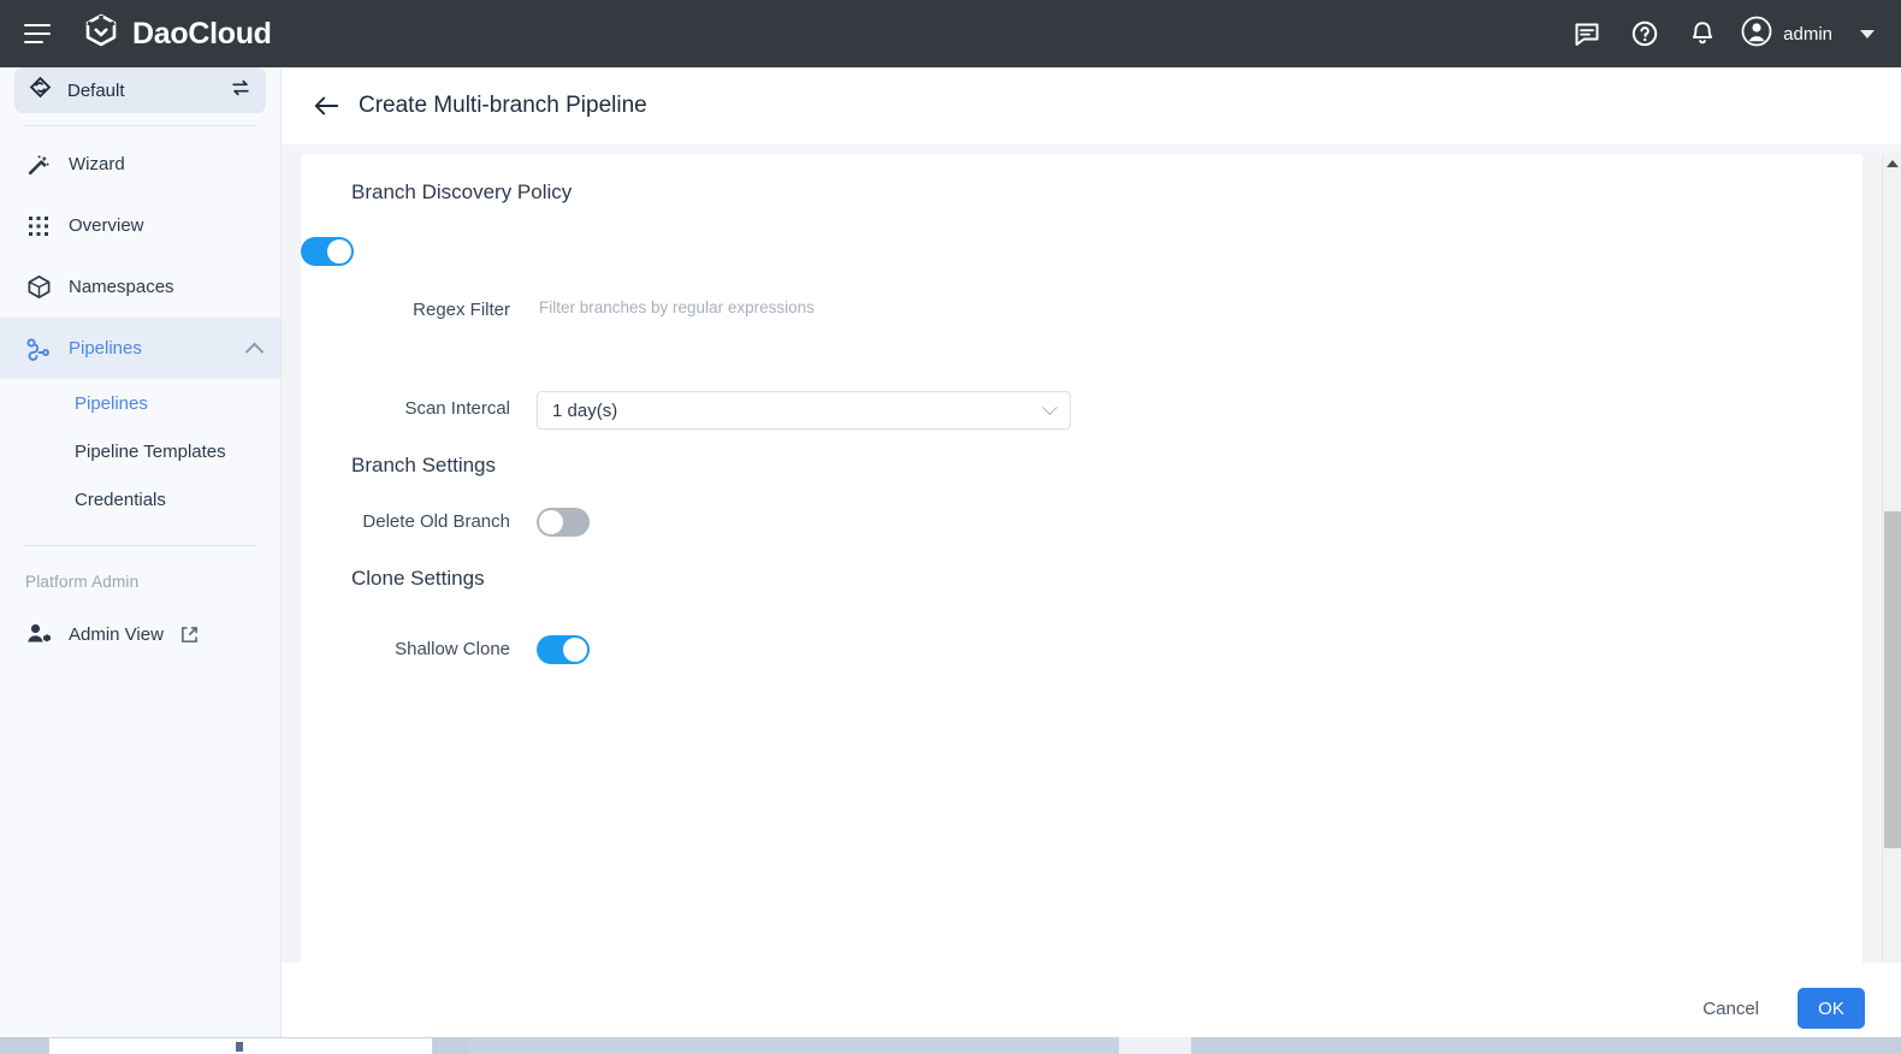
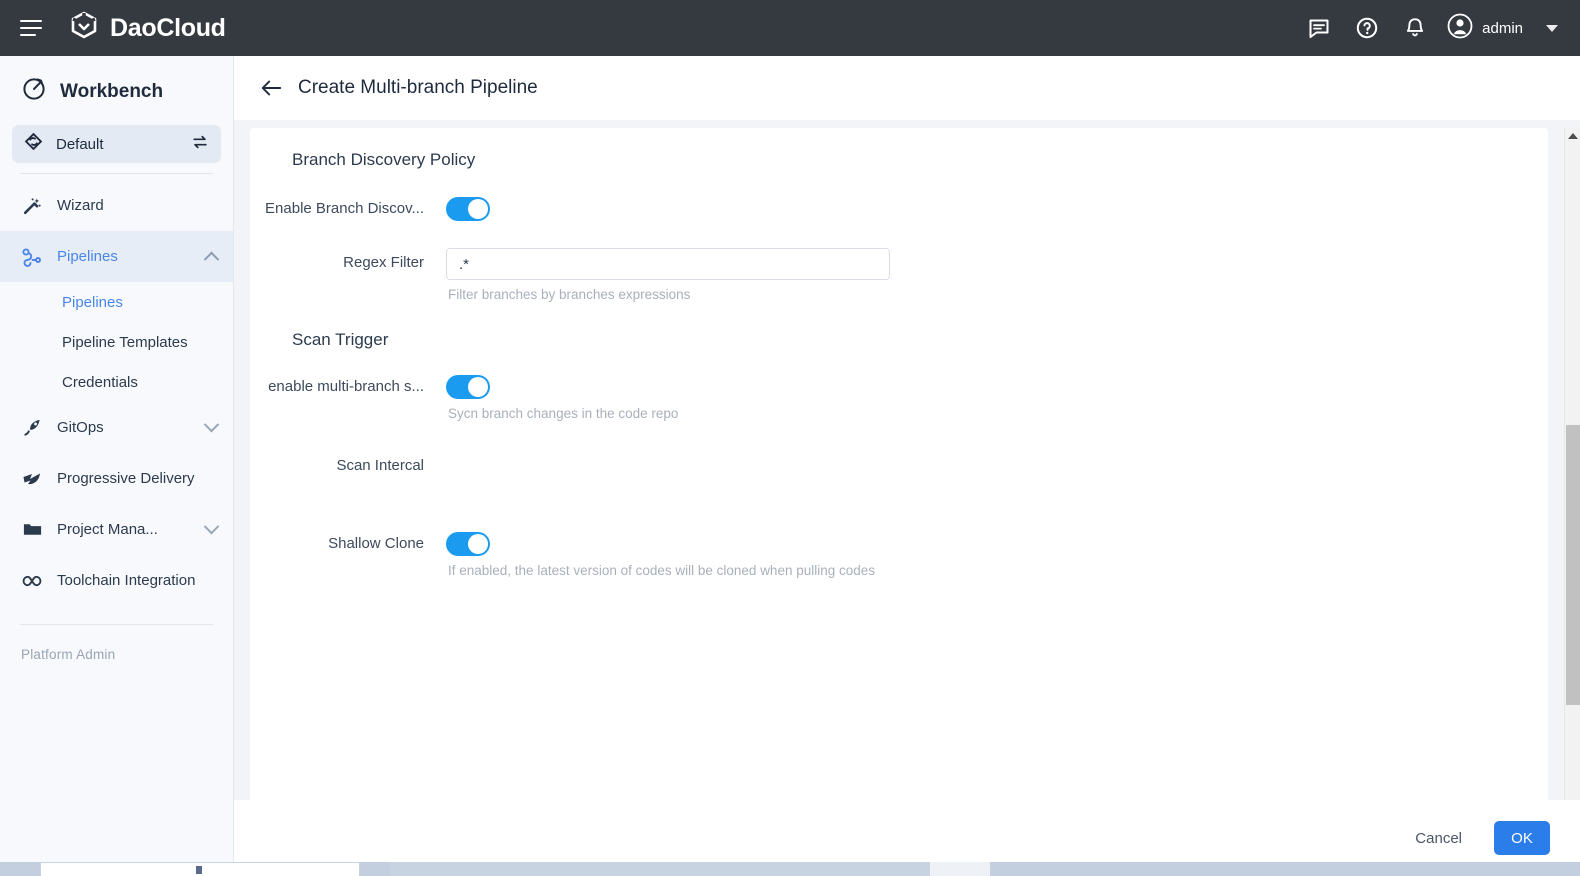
  DaoCloud
  admin
+ Workbench
  Default
  Wizard
- Overview
- Namespaces
  Pipelines
  Pipelines
  Pipeline Templates
  Credentials
+ GitOps
+ Progressive Delivery
+ Project Mana...
+ Toolchain Integration
  Platform Admin
- Admin View
  Create Multi-branch Pipeline
  Branch Discovery Policy
+ Enable Branch Discov...
  Regex Filter
+ .*
- Filter branches by regular expressions
+ Filter branches by branches expressions
+ Scan Trigger
+ enable multi-branch s...
+ Sycn branch changes in the code repo
  Scan Intercal
- 1 day(s)
- Branch Settings
- Delete Old Branch
- Clone Settings
  Shallow Clone
+ If enabled, the latest version of codes will be cloned when pulling codes
  Cancel
  OK
